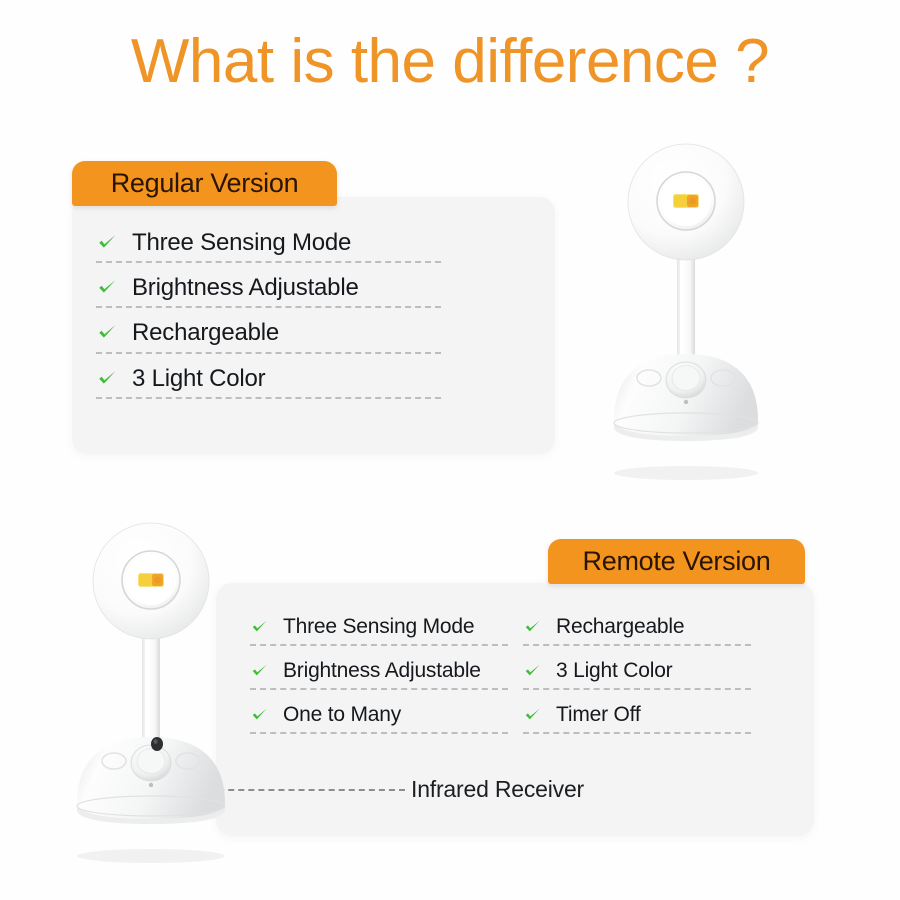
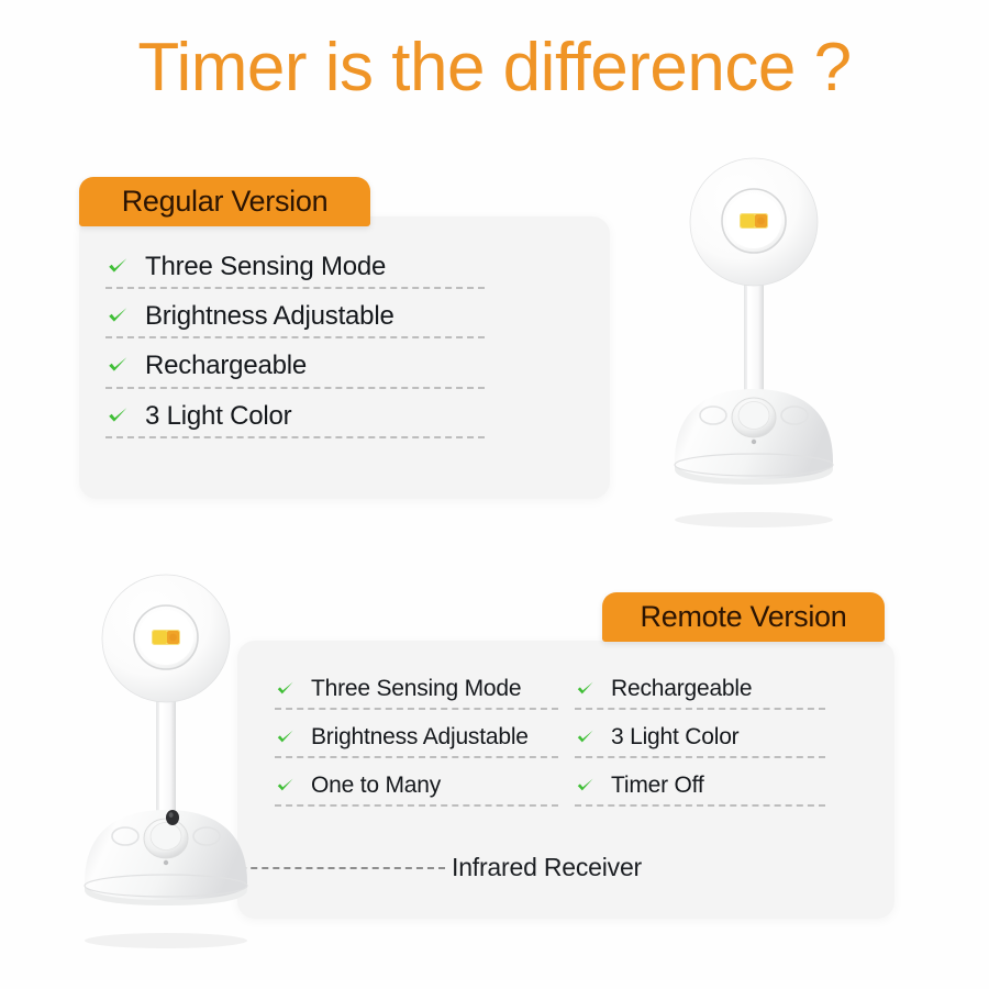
- What is the difference ?
+ Timer is the difference ?
  Regular Version
  Three Sensing Mode
  Brightness Adjustable
  Rechargeable
  3 Light Color
  Remote Version
  Three Sensing Mode
  Brightness Adjustable
  One to Many
  Rechargeable
  3 Light Color
  Timer Off
  Infrared Receiver
